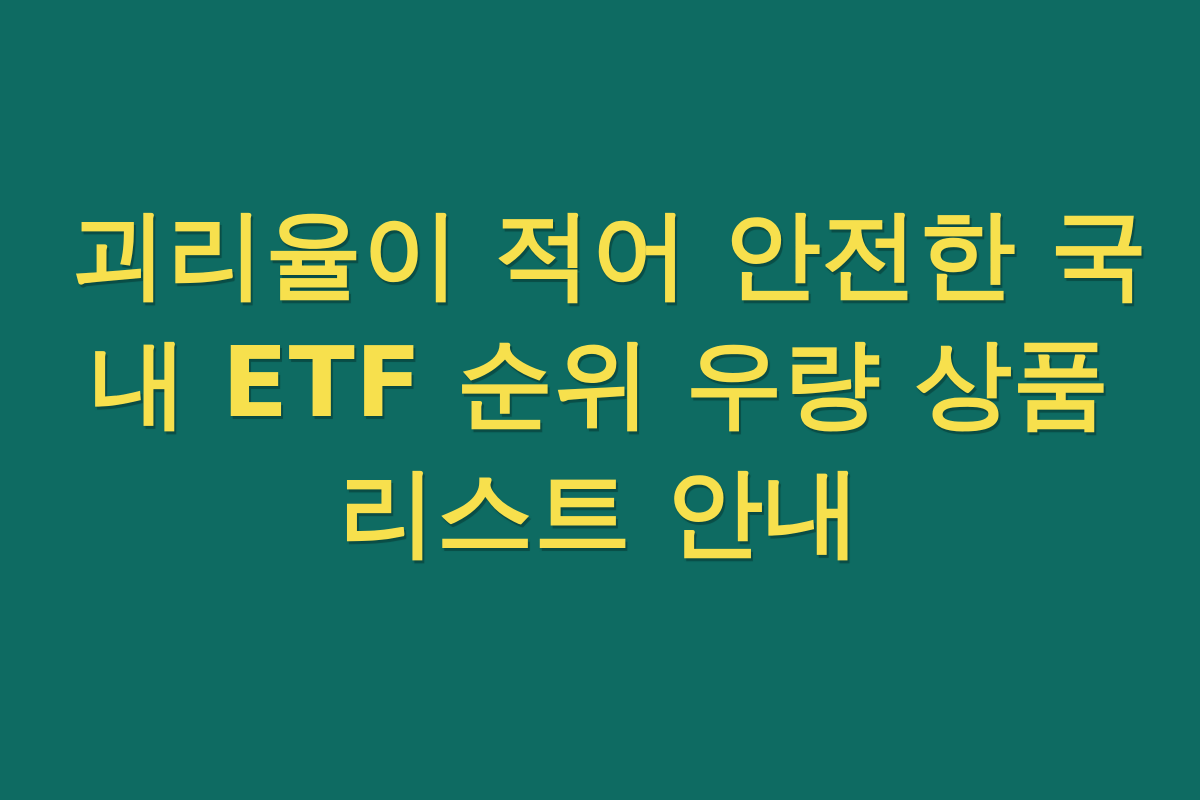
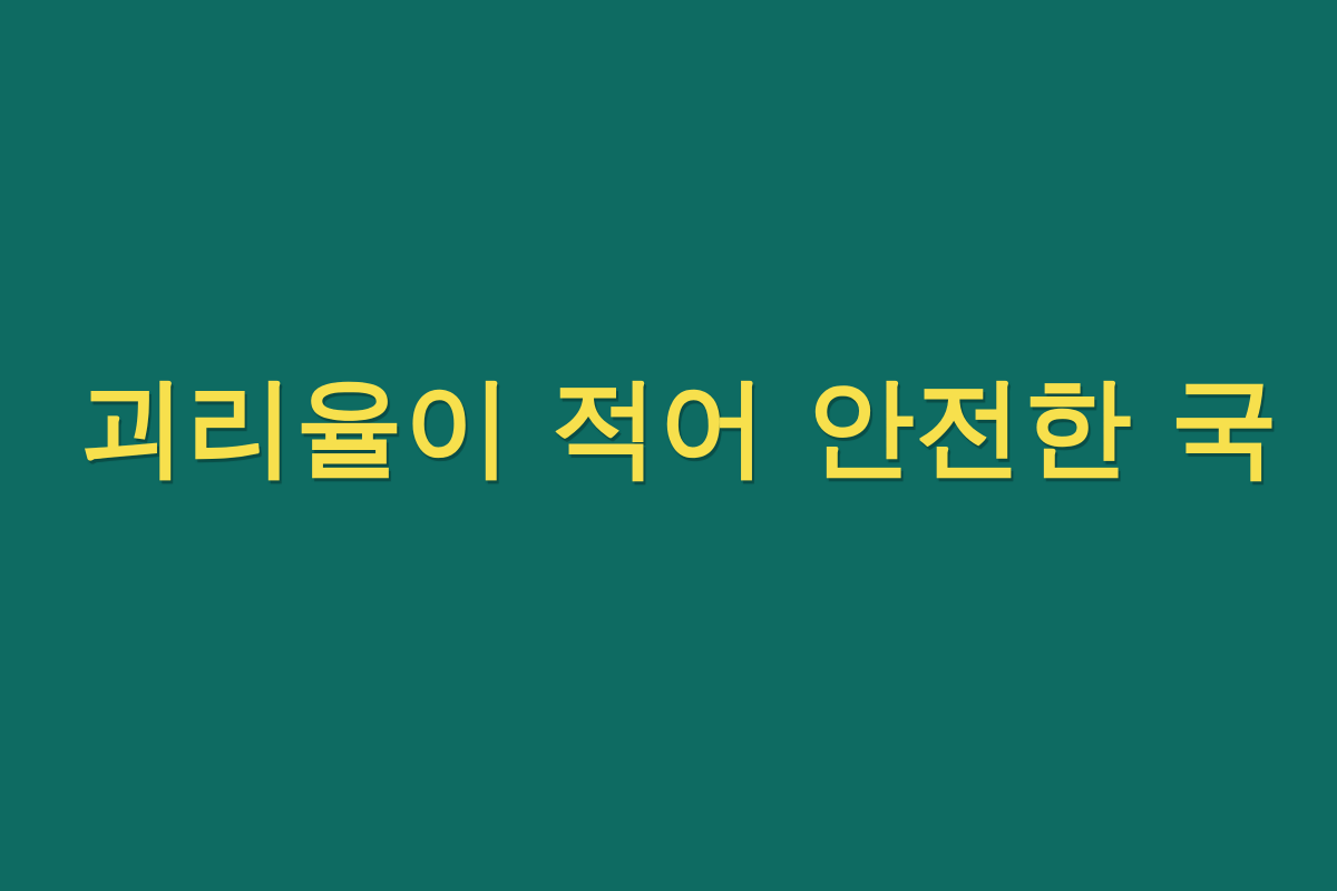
  괴리율이 적어 안전한 국
- 내 ETF 순위 우량 상품
- 리스트 안내
